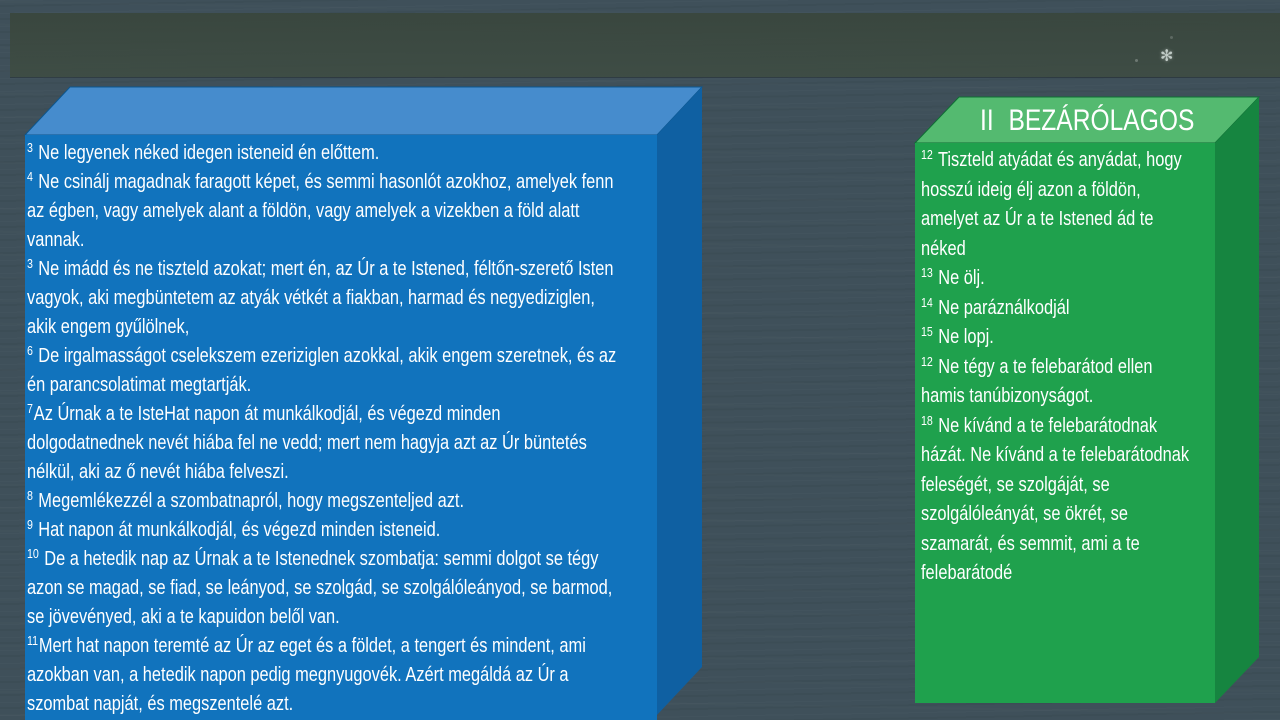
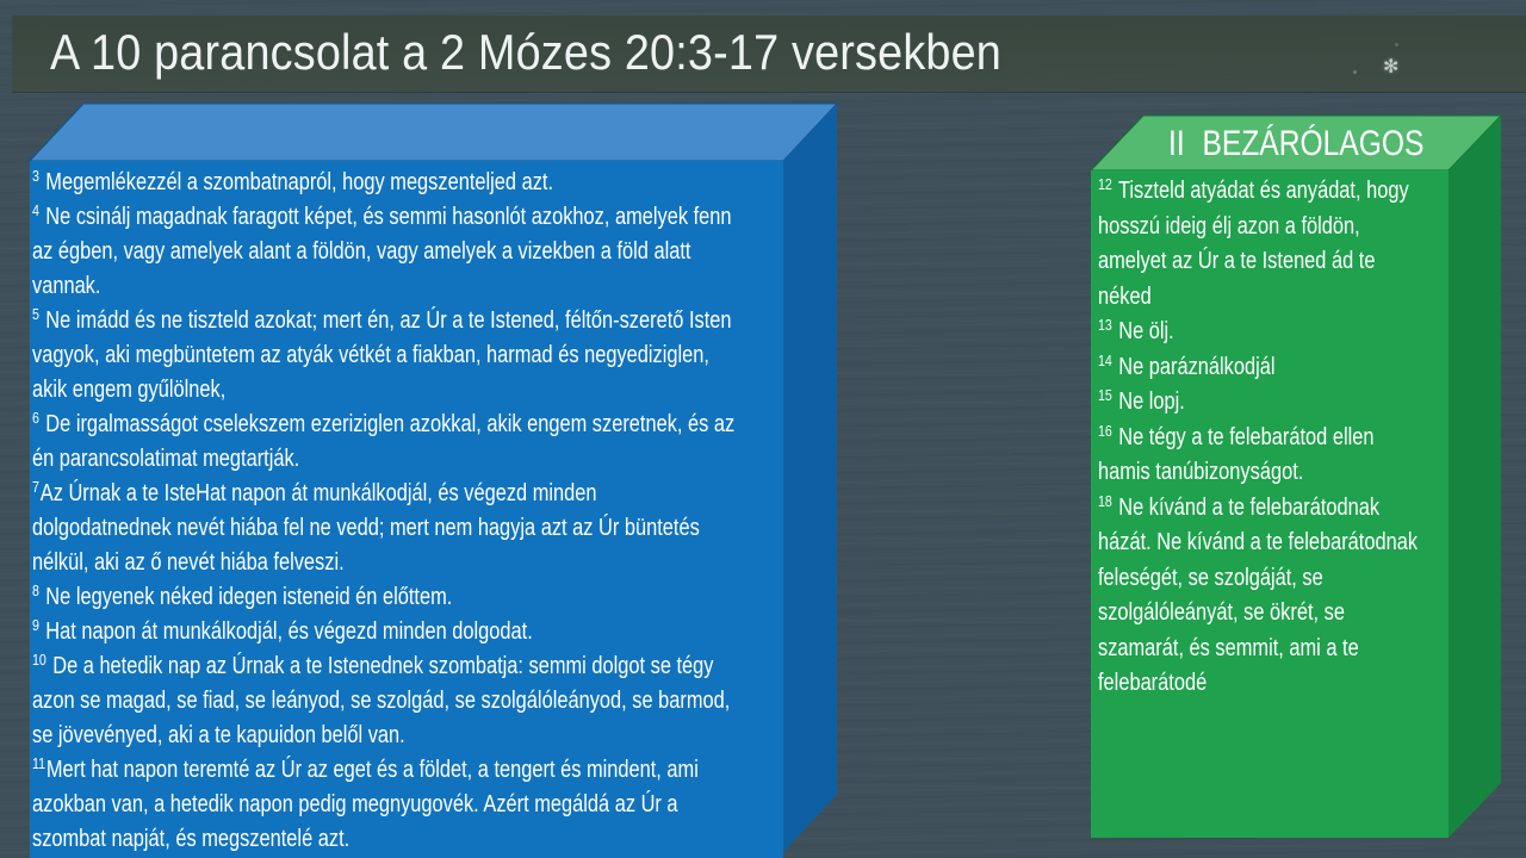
+ A 10 parancsolat a 2 Mózes 20:3-17 versekben
  ✻
  II BEZÁRÓLAGOS
- 3 Ne legyenek néked idegen isteneid én előttem.
+ 3 Megemlékezzél a szombatnapról, hogy megszenteljed azt.
  4 Ne csinálj magadnak faragott képet, és semmi hasonlót azokhoz, amelyek fenn
  az égben, vagy amelyek alant a földön, vagy amelyek a vizekben a föld alatt
  vannak.
- 3 Ne imádd és ne tiszteld azokat; mert én, az Úr a te Istened, féltőn-szerető Isten
+ 5 Ne imádd és ne tiszteld azokat; mert én, az Úr a te Istened, féltőn-szerető Isten
  vagyok, aki megbüntetem az atyák vétkét a fiakban, harmad és negyediziglen,
  akik engem gyűlölnek,
  6 De irgalmasságot cselekszem ezeriziglen azokkal, akik engem szeretnek, és az
  én parancsolatimat megtartják.
  7Az Úrnak a te IsteHat napon át munkálkodjál, és végezd minden
  dolgodatnednek nevét hiába fel ne vedd; mert nem hagyja azt az Úr büntetés
  nélkül, aki az ő nevét hiába felveszi.
- 8 Megemlékezzél a szombatnapról, hogy megszenteljed azt.
+ 8 Ne legyenek néked idegen isteneid én előttem.
- 9 Hat napon át munkálkodjál, és végezd minden isteneid.
+ 9 Hat napon át munkálkodjál, és végezd minden dolgodat.
  10 De a hetedik nap az Úrnak a te Istenednek szombatja: semmi dolgot se tégy
  azon se magad, se fiad, se leányod, se szolgád, se szolgálóleányod, se barmod,
  se jövevényed, aki a te kapuidon belől van.
  11Mert hat napon teremté az Úr az eget és a földet, a tengert és mindent, ami
  azokban van, a hetedik napon pedig megnyugovék. Azért megáldá az Úr a
  szombat napját, és megszentelé azt.
  12 Tiszteld atyádat és anyádat, hogy
  hosszú ideig élj azon a földön,
  amelyet az Úr a te Istened ád te
  néked
  13 Ne ölj.
  14 Ne paráználkodjál
  15 Ne lopj.
- 12 Ne tégy a te felebarátod ellen
+ 16 Ne tégy a te felebarátod ellen
  hamis tanúbizonyságot.
  18 Ne kívánd a te felebarátodnak
  házát. Ne kívánd a te felebarátodnak
  feleségét, se szolgáját, se
  szolgálóleányát, se ökrét, se
  szamarát, és semmit, ami a te
  felebarátodé
